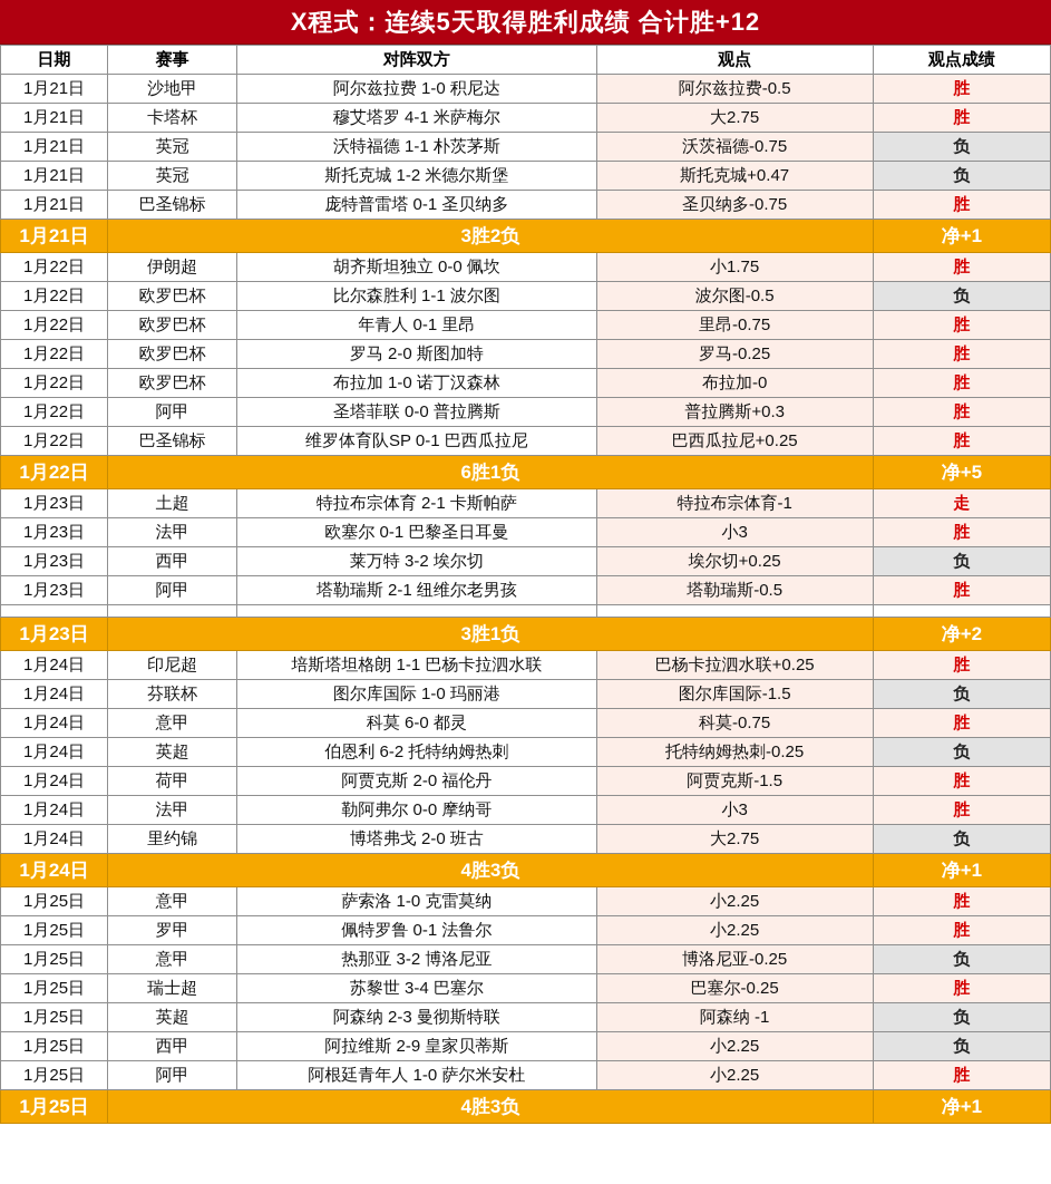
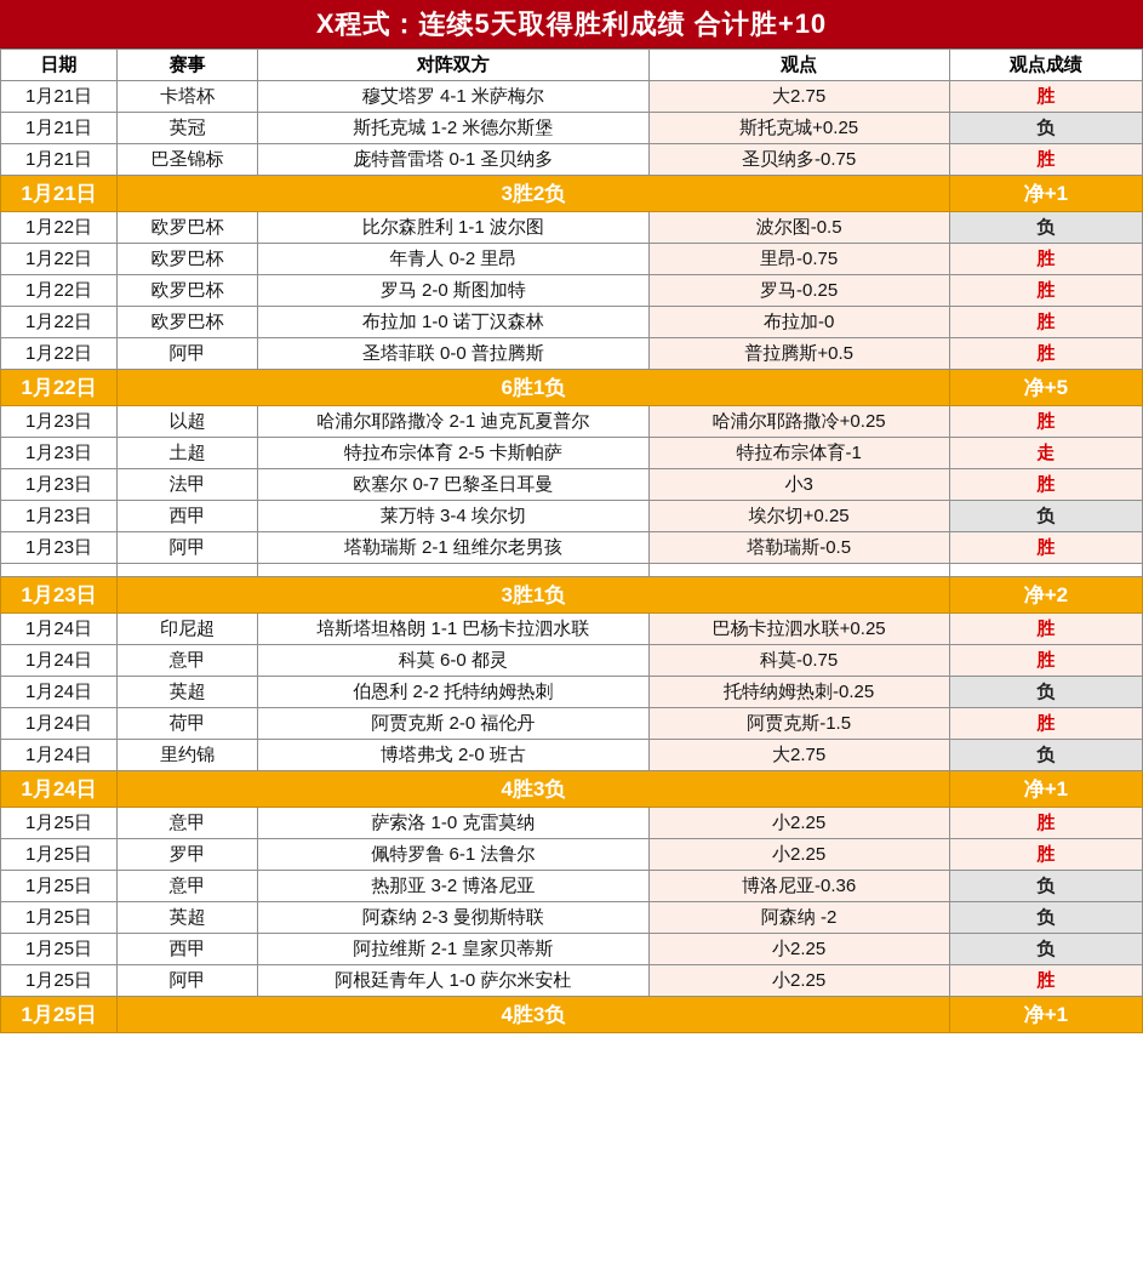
- X程式：连续5天取得胜利成绩 合计胜+12
+ X程式：连续5天取得胜利成绩 合计胜+10
  日期	赛事	对阵双方	观点	观点成绩
- 1月21日	沙地甲	阿尔兹拉费 1-0 积尼达	阿尔兹拉费-0.5	胜
  1月21日	卡塔杯	穆艾塔罗 4-1 米萨梅尔	大2.75	胜
- 1月21日	英冠	沃特福德 1-1 朴茨茅斯	沃茨福德-0.75	负
- 1月21日	英冠	斯托克城 1-2 米德尔斯堡	斯托克城+0.47	负
+ 1月21日	英冠	斯托克城 1-2 米德尔斯堡	斯托克城+0.25	负
  1月21日	巴圣锦标	庞特普雷塔 0-1 圣贝纳多	圣贝纳多-0.75	胜
  1月21日	3胜2负	净+1
- 1月22日	伊朗超	胡齐斯坦独立 0-0 佩坎	小1.75	胜
  1月22日	欧罗巴杯	比尔森胜利 1-1 波尔图	波尔图-0.5	负
- 1月22日	欧罗巴杯	年青人 0-1 里昂	里昂-0.75	胜
+ 1月22日	欧罗巴杯	年青人 0-2 里昂	里昂-0.75	胜
  1月22日	欧罗巴杯	罗马 2-0 斯图加特	罗马-0.25	胜
  1月22日	欧罗巴杯	布拉加 1-0 诺丁汉森林	布拉加-0	胜
- 1月22日	阿甲	圣塔菲联 0-0 普拉腾斯	普拉腾斯+0.3	胜
+ 1月22日	阿甲	圣塔菲联 0-0 普拉腾斯	普拉腾斯+0.5	胜
- 1月22日	巴圣锦标	维罗体育队SP 0-1 巴西瓜拉尼	巴西瓜拉尼+0.25	胜
  1月22日	6胜1负	净+5
+ 1月23日	以超	哈浦尔耶路撒冷 2-1 迪克瓦夏普尔	哈浦尔耶路撒冷+0.25	胜
- 1月23日	土超	特拉布宗体育 2-1 卡斯帕萨	特拉布宗体育-1	走
+ 1月23日	土超	特拉布宗体育 2-5 卡斯帕萨	特拉布宗体育-1	走
- 1月23日	法甲	欧塞尔 0-1 巴黎圣日耳曼	小3	胜
+ 1月23日	法甲	欧塞尔 0-7 巴黎圣日耳曼	小3	胜
- 1月23日	西甲	莱万特 3-2 埃尔切	埃尔切+0.25	负
+ 1月23日	西甲	莱万特 3-4 埃尔切	埃尔切+0.25	负
  1月23日	阿甲	塔勒瑞斯 2-1 纽维尔老男孩	塔勒瑞斯-0.5	胜
  1月23日	3胜1负	净+2
  1月24日	印尼超	培斯塔坦格朗 1-1 巴杨卡拉泗水联	巴杨卡拉泗水联+0.25	胜
- 1月24日	芬联杯	图尔库国际 1-0 玛丽港	图尔库国际-1.5	负
  1月24日	意甲	科莫 6-0 都灵	科莫-0.75	胜
- 1月24日	英超	伯恩利 6-2 托特纳姆热刺	托特纳姆热刺-0.25	负
+ 1月24日	英超	伯恩利 2-2 托特纳姆热刺	托特纳姆热刺-0.25	负
  1月24日	荷甲	阿贾克斯 2-0 福伦丹	阿贾克斯-1.5	胜
- 1月24日	法甲	勒阿弗尔 0-0 摩纳哥	小3	胜
  1月24日	里约锦	博塔弗戈 2-0 班古	大2.75	负
  1月24日	4胜3负	净+1
  1月25日	意甲	萨索洛 1-0 克雷莫纳	小2.25	胜
- 1月25日	罗甲	佩特罗鲁 0-1 法鲁尔	小2.25	胜
+ 1月25日	罗甲	佩特罗鲁 6-1 法鲁尔	小2.25	胜
- 1月25日	意甲	热那亚 3-2 博洛尼亚	博洛尼亚-0.25	负
+ 1月25日	意甲	热那亚 3-2 博洛尼亚	博洛尼亚-0.36	负
- 1月25日	瑞士超	苏黎世 3-4 巴塞尔	巴塞尔-0.25	胜
- 1月25日	英超	阿森纳 2-3 曼彻斯特联	阿森纳 -1	负
+ 1月25日	英超	阿森纳 2-3 曼彻斯特联	阿森纳 -2	负
- 1月25日	西甲	阿拉维斯 2-9 皇家贝蒂斯	小2.25	负
+ 1月25日	西甲	阿拉维斯 2-1 皇家贝蒂斯	小2.25	负
  1月25日	阿甲	阿根廷青年人 1-0 萨尔米安杜	小2.25	胜
  1月25日	4胜3负	净+1
